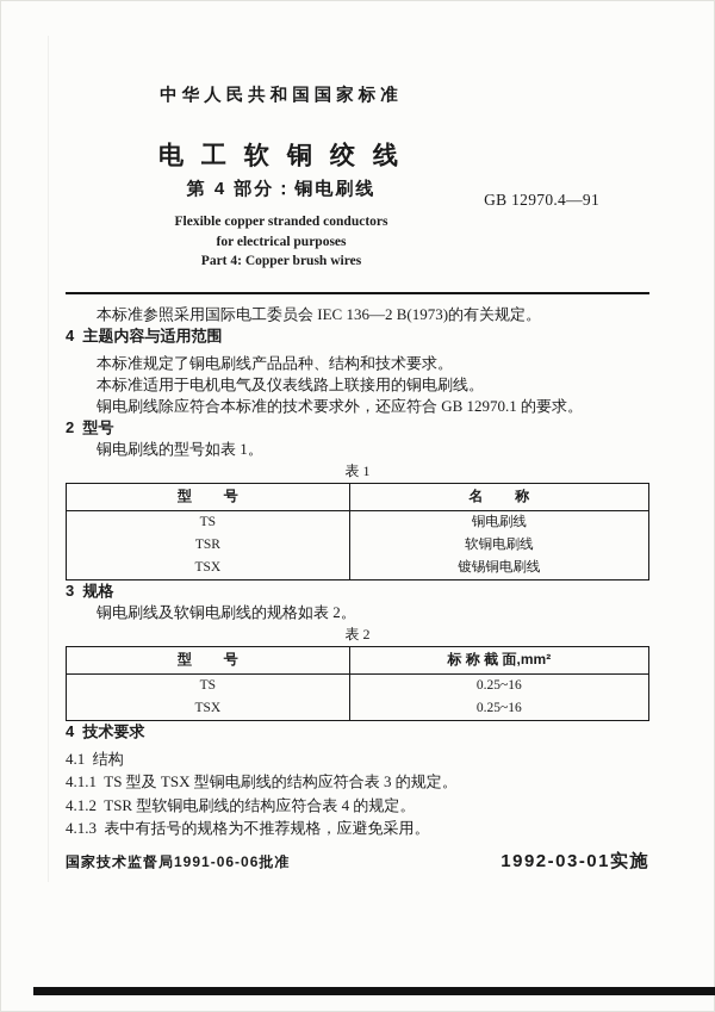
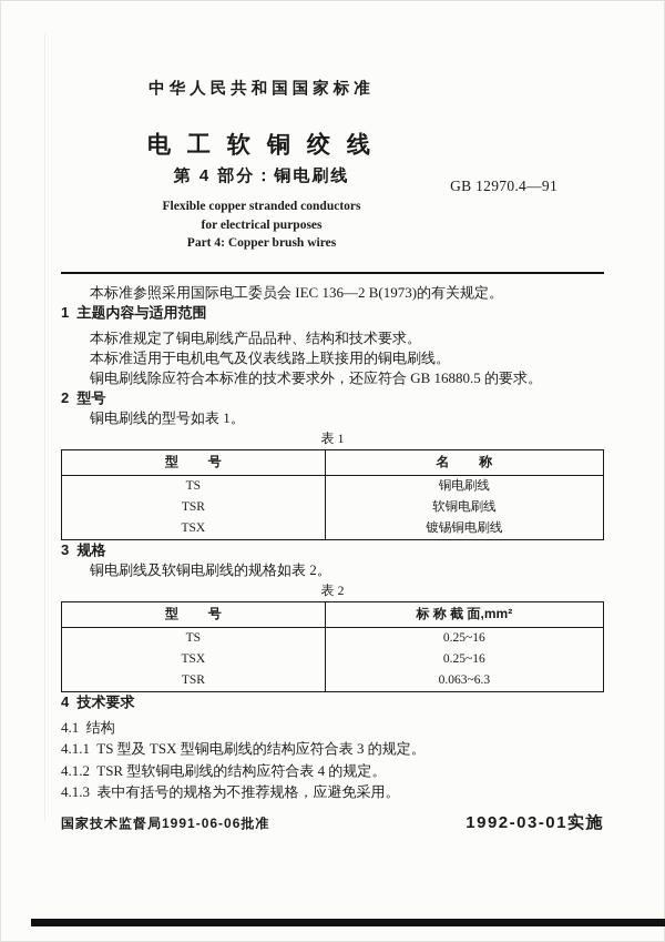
  GB 12970.4—91
  中华人民共和国国家标准
  电工软铜绞线
  第 4 部分：铜电刷线
  Flexible copper stranded conductors
  for electrical purposes
  Part 4: Copper brush wires
  本标准参照采用国际电工委员会 IEC 136—2 B(1973)的有关规定。
- 4 主题内容与适用范围
+ 1 主题内容与适用范围
  本标准规定了铜电刷线产品品种、结构和技术要求。
  本标准适用于电机电气及仪表线路上联接用的铜电刷线。
- 铜电刷线除应符合本标准的技术要求外，还应符合 GB 12970.1 的要求。
+ 铜电刷线除应符合本标准的技术要求外，还应符合 GB 16880.5 的要求。
  2 型号
  铜电刷线的型号如表 1。
  表 1
  型 号	名 称
  TS	铜电刷线
  TSR	软铜电刷线
  TSX	镀锡铜电刷线
  3 规格
  铜电刷线及软铜电刷线的规格如表 2。
  表 2
  型 号	标 称 截 面,mm²
  TS	0.25~16
  TSX	0.25~16
+ TSR	0.063~6.3
  4 技术要求
  4.1 结构
  4.1.1 TS 型及 TSX 型铜电刷线的结构应符合表 3 的规定。
  4.1.2 TSR 型软铜电刷线的结构应符合表 4 的规定。
  4.1.3 表中有括号的规格为不推荐规格，应避免采用。
  国家技术监督局1991-06-06批准
  1992-03-01实施
